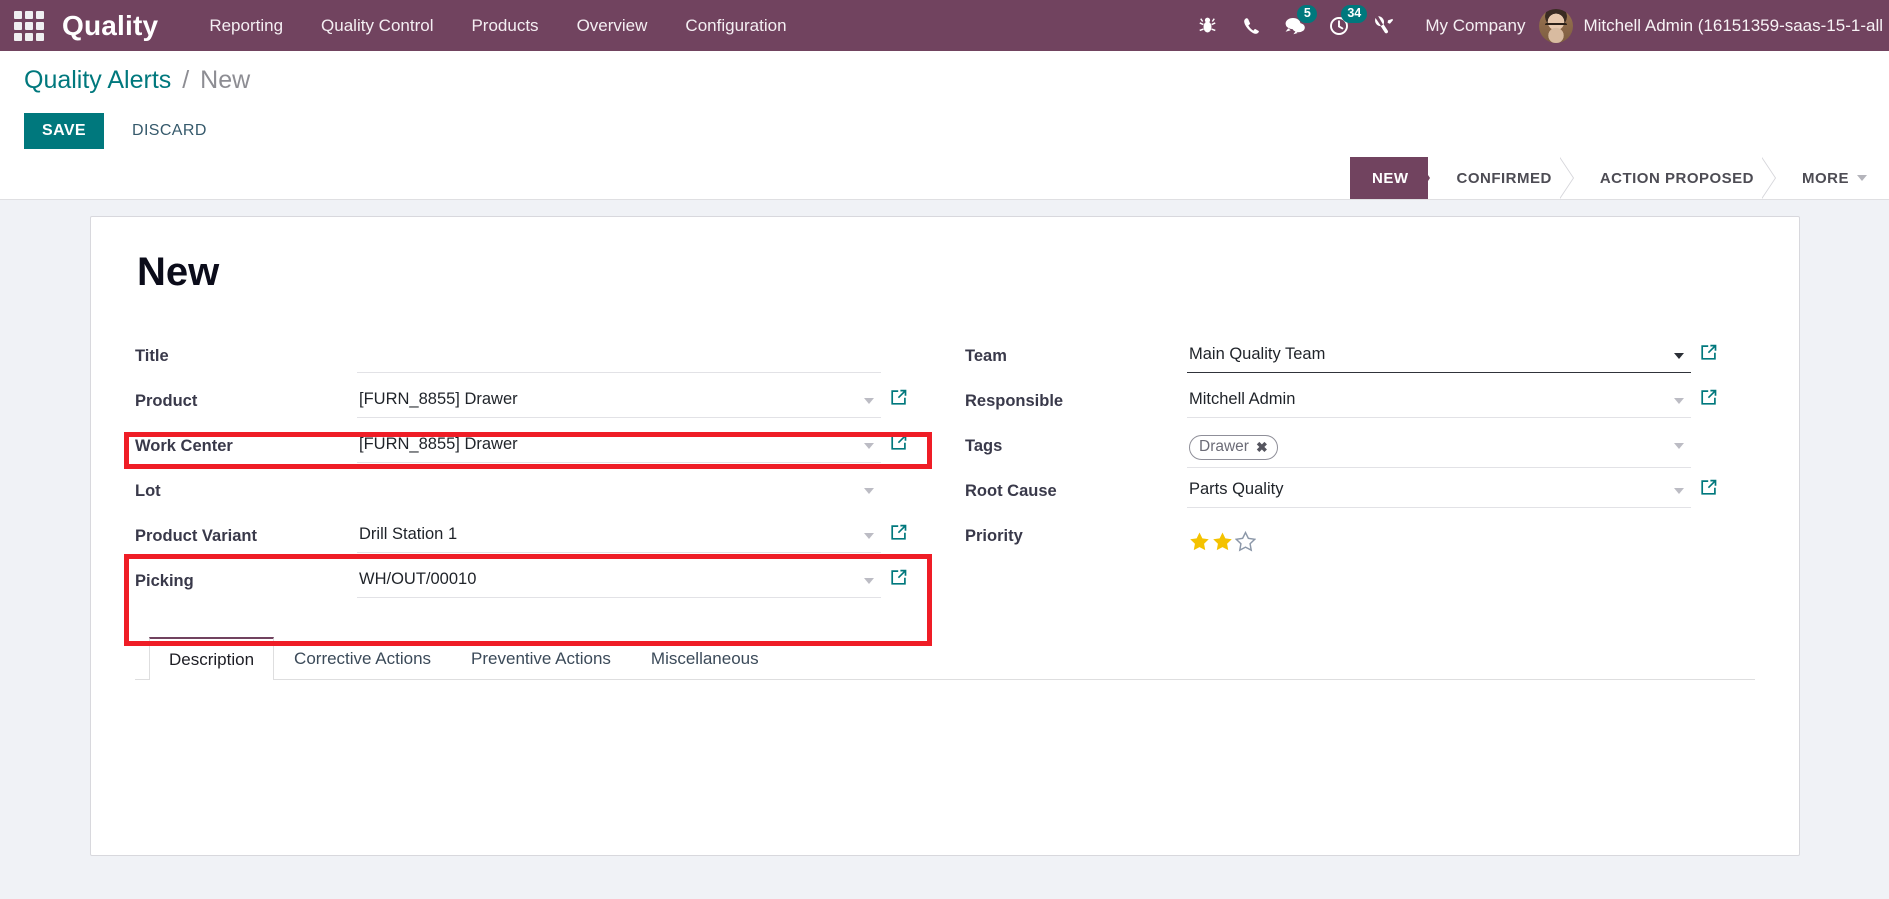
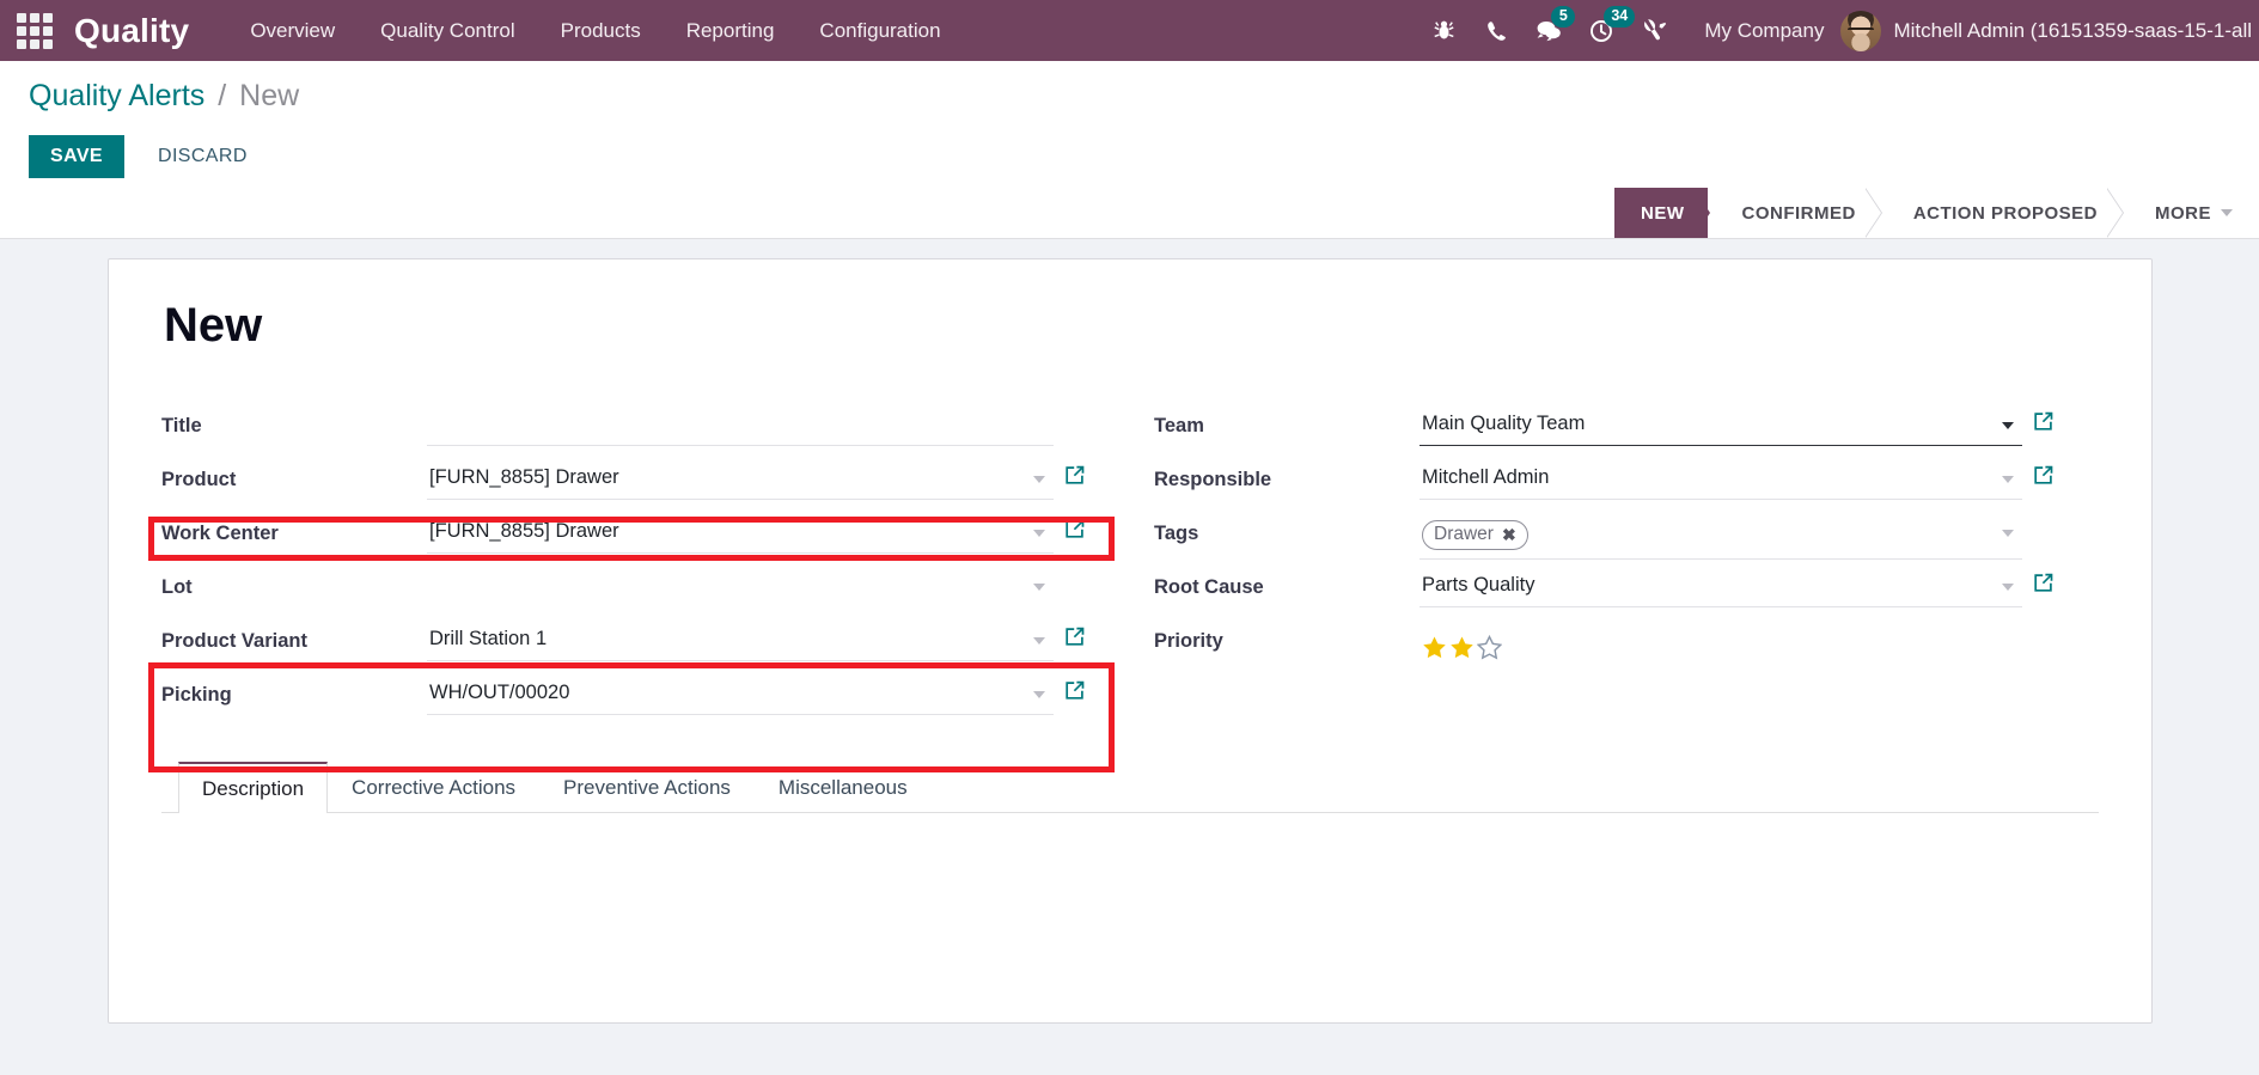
  Quality
- Reporting
+ Overview
  Quality Control
  Products
- Overview
+ Reporting
  Configuration
  5
  34
  My Company
  Mitchell Admin (16151359-saas-15-1-all
  Quality Alerts / New
  SAVE
  DISCARD
  NEW
  CONFIRMED
  ACTION PROPOSED
  MORE
  New
  Title
  Product
  [FURN_8855] Drawer
  Work Center
  [FURN_8855] Drawer
  Lot
  Product Variant
  Drill Station 1
  Picking
- WH/OUT/00010
+ WH/OUT/00020
  Team
  Main Quality Team
  Responsible
  Mitchell Admin
  Tags
  Drawer
  ✖
  Root Cause
  Parts Quality
  Priority
  Description
  Corrective Actions
  Preventive Actions
  Miscellaneous
